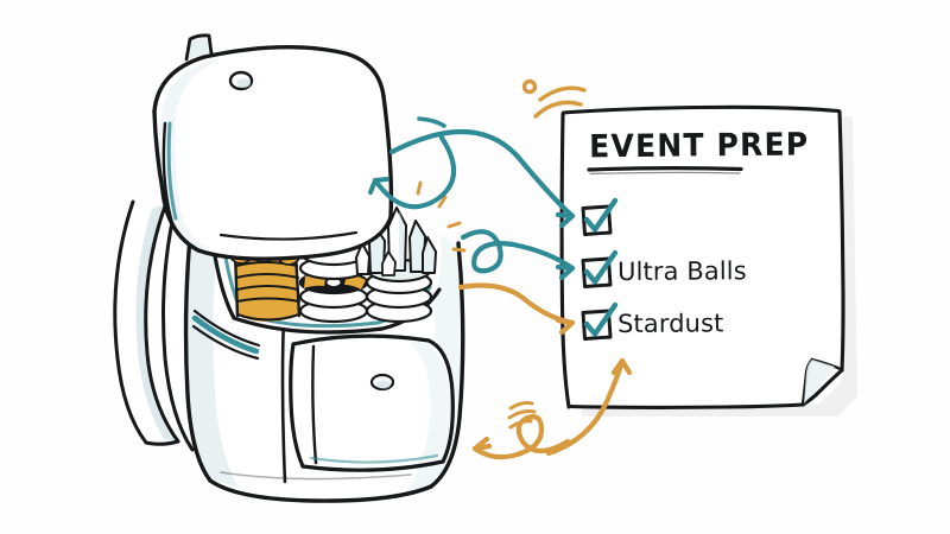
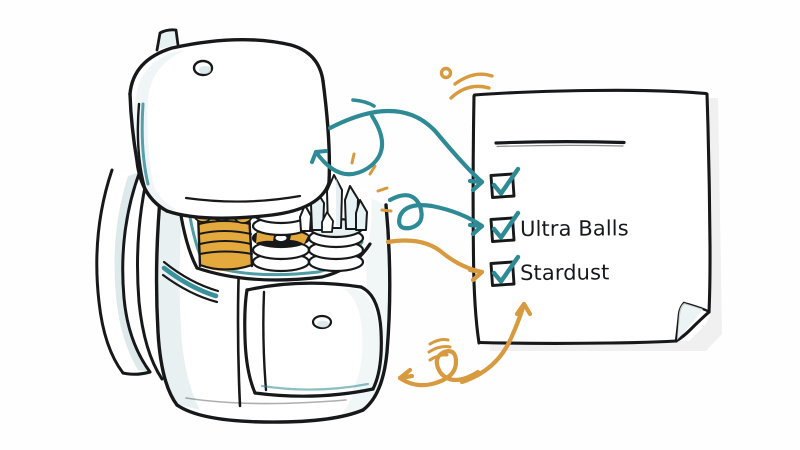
- EVENT PREP
  Ultra Balls
  Stardust
